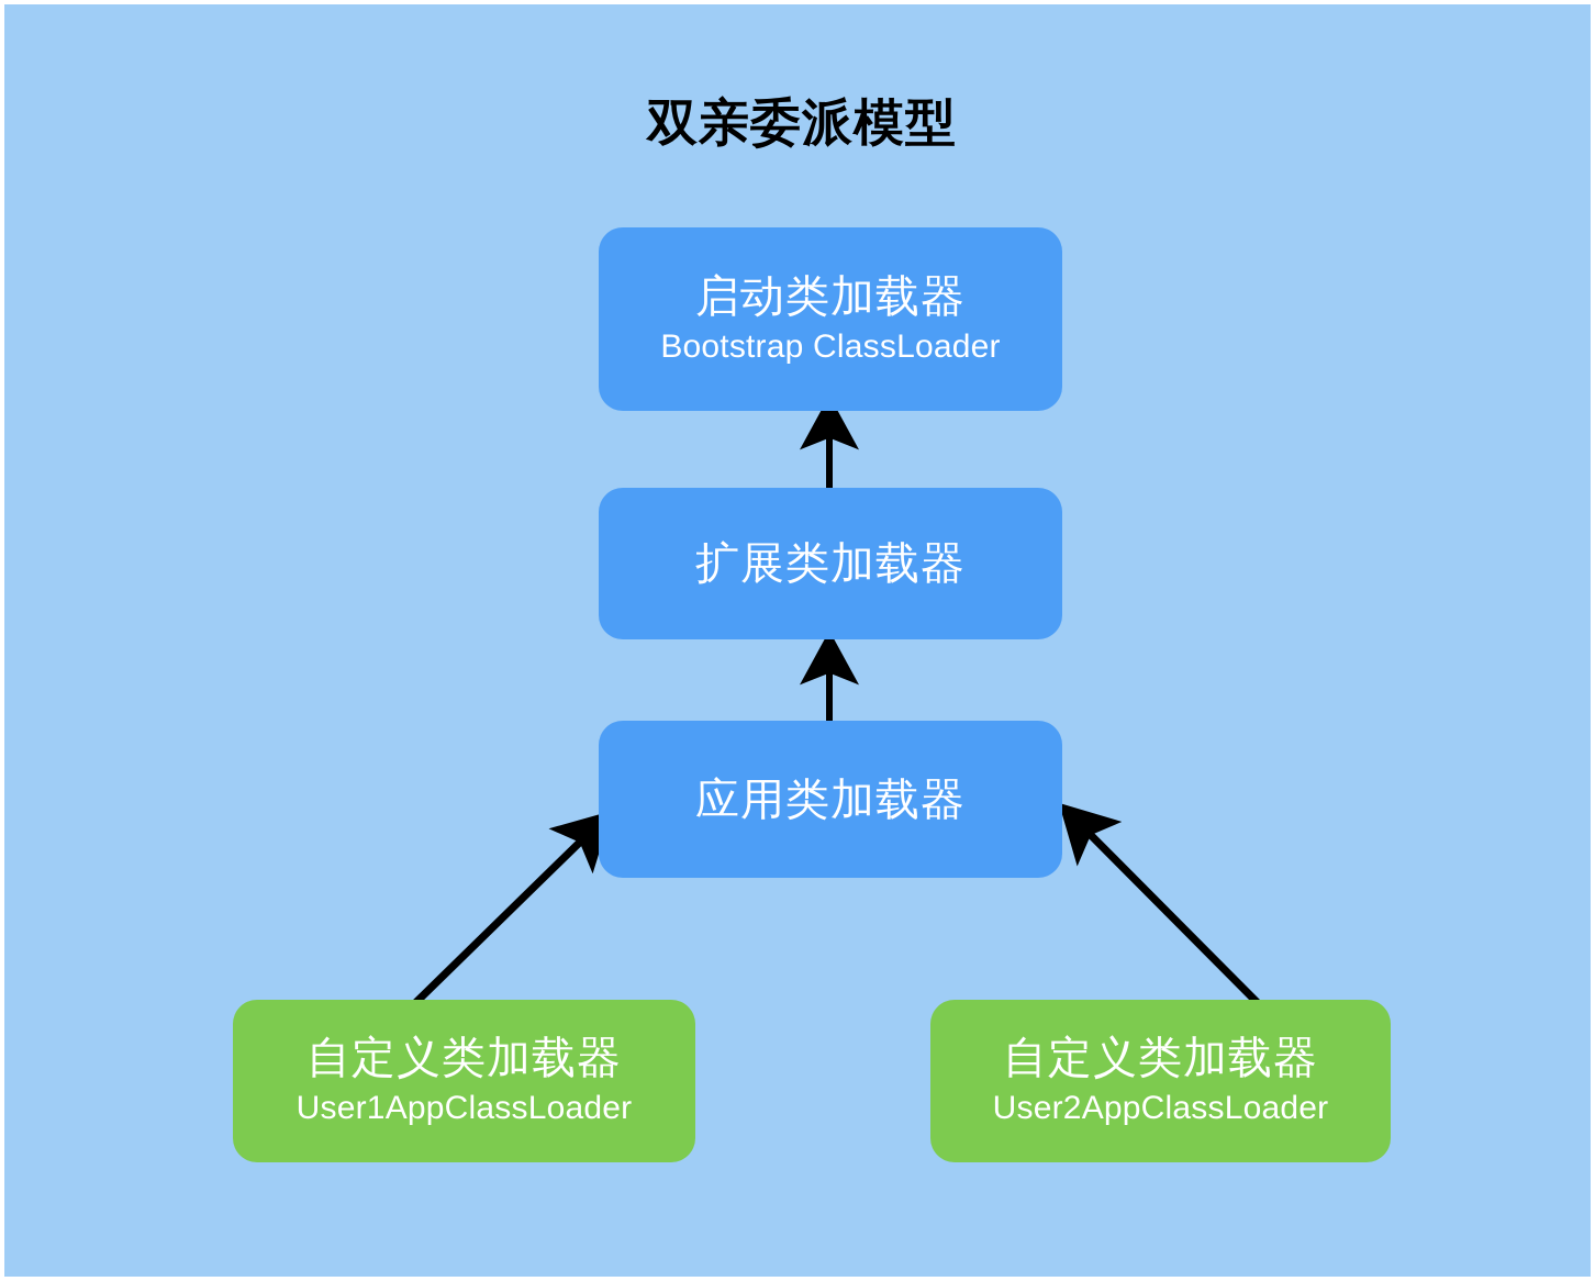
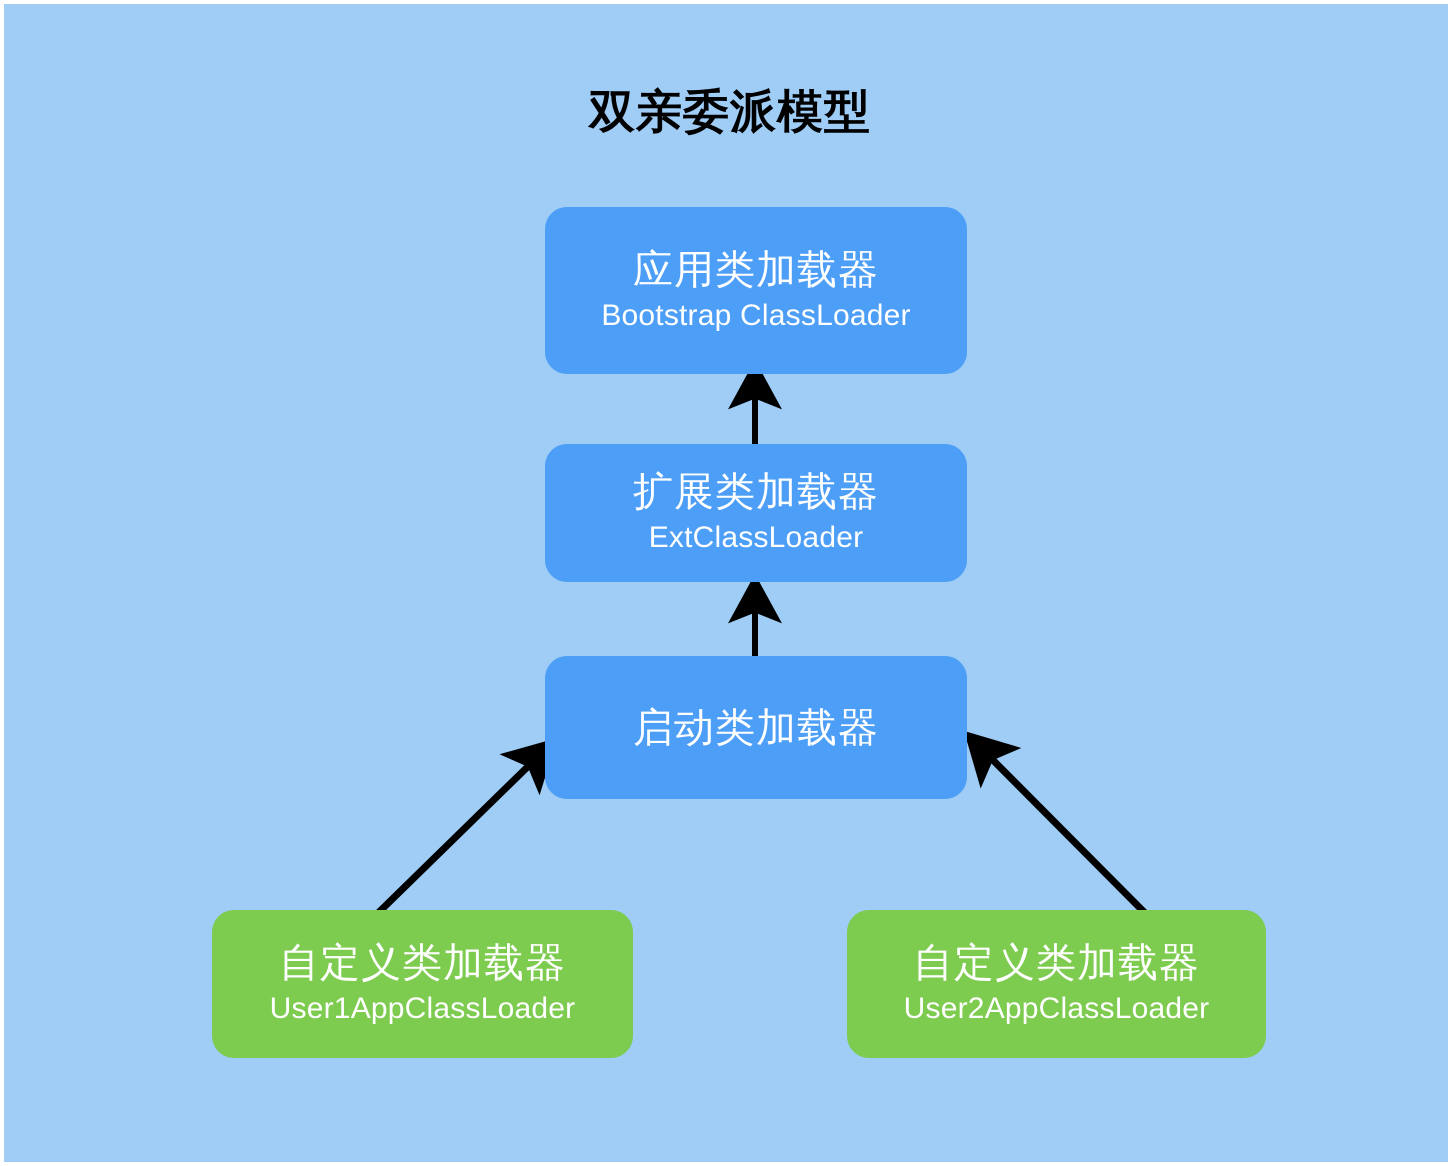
  双亲委派模型
- 启动类加载器
+ 应用类加载器
  Bootstrap ClassLoader
  扩展类加载器
+ ExtClassLoader
- 应用类加载器
+ 启动类加载器
  自定义类加载器
  User1AppClassLoader
  自定义类加载器
  User2AppClassLoader
